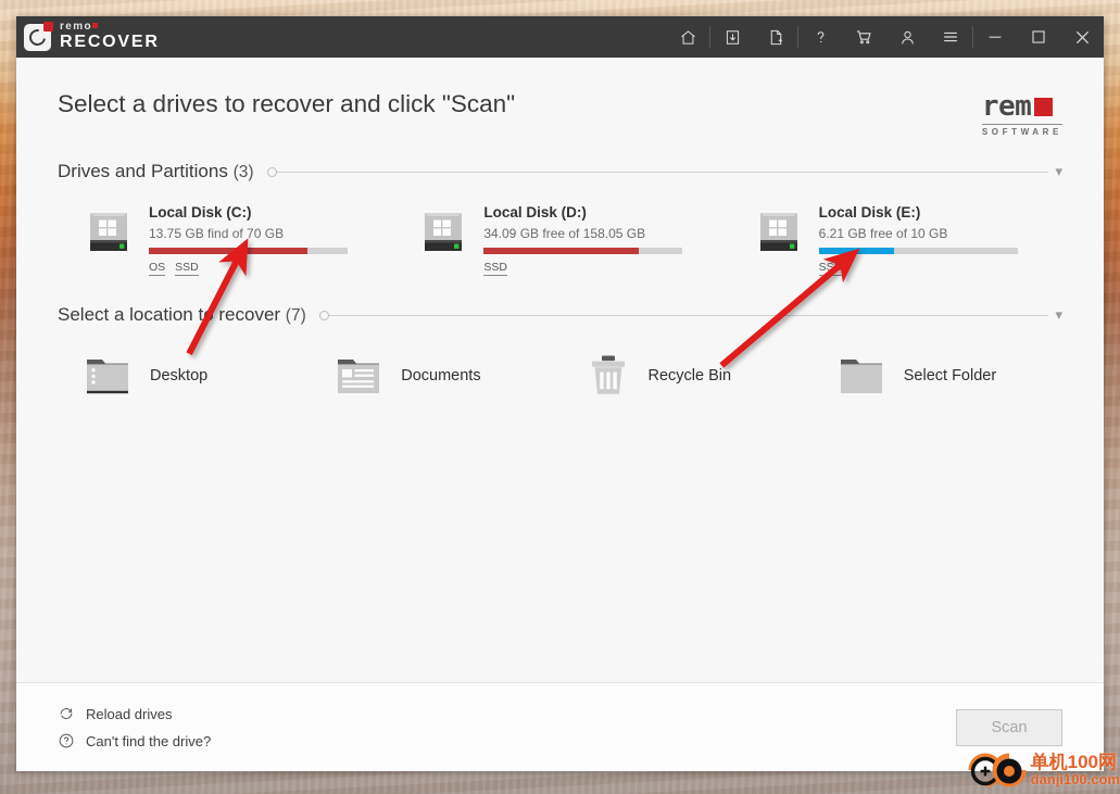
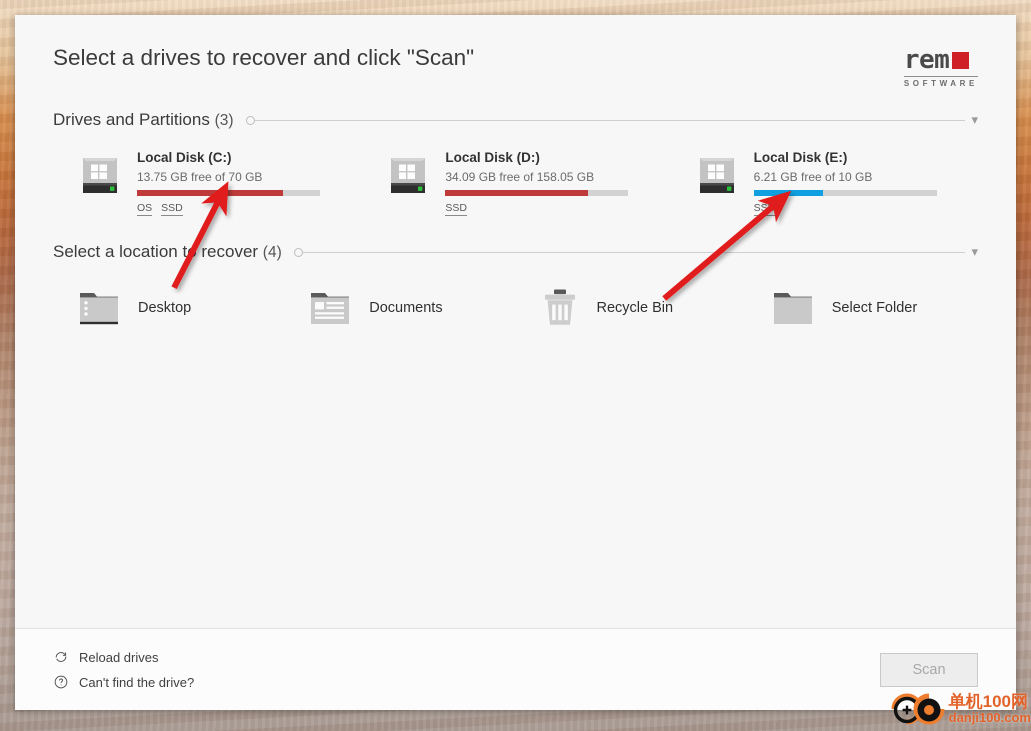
- remo
- RECOVER
  Select a drives to recover and click "Scan"
  rem
  SOFTWARE
  Drives and Partitions (3)
  ▾
  Local Disk (C:)
- 13.75 GB find of 70 GB
+ 13.75 GB free of 70 GB
  OS
  SSD
  Local Disk (D:)
  34.09 GB free of 158.05 GB
  SSD
  Local Disk (E:)
  6.21 GB free of 10 GB
- Select a location t recover (7)
+ Select a location t recover (4)
  ▾
  Desktop
  Documents
  Recycle Bin
  Select Folder
  Reload drives
  Can't find the drive?
  Scan
  单机100网
  danji100.com
